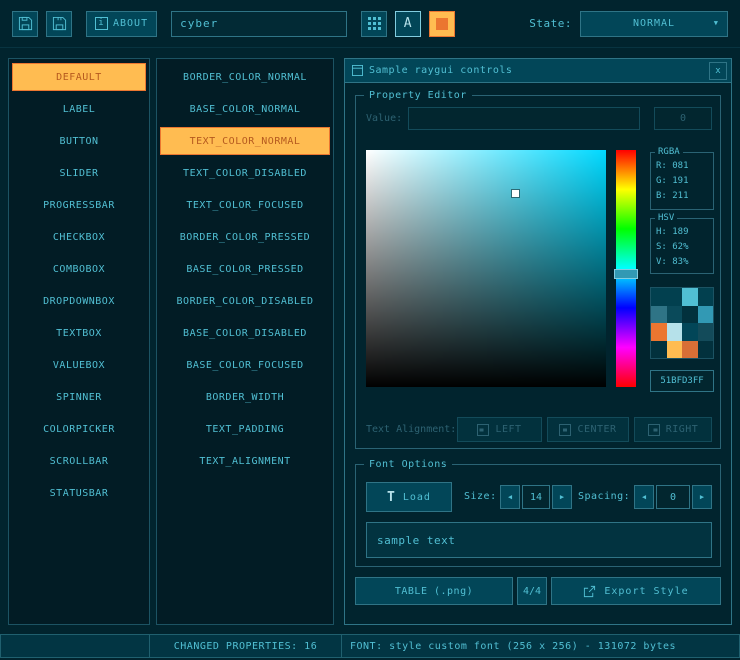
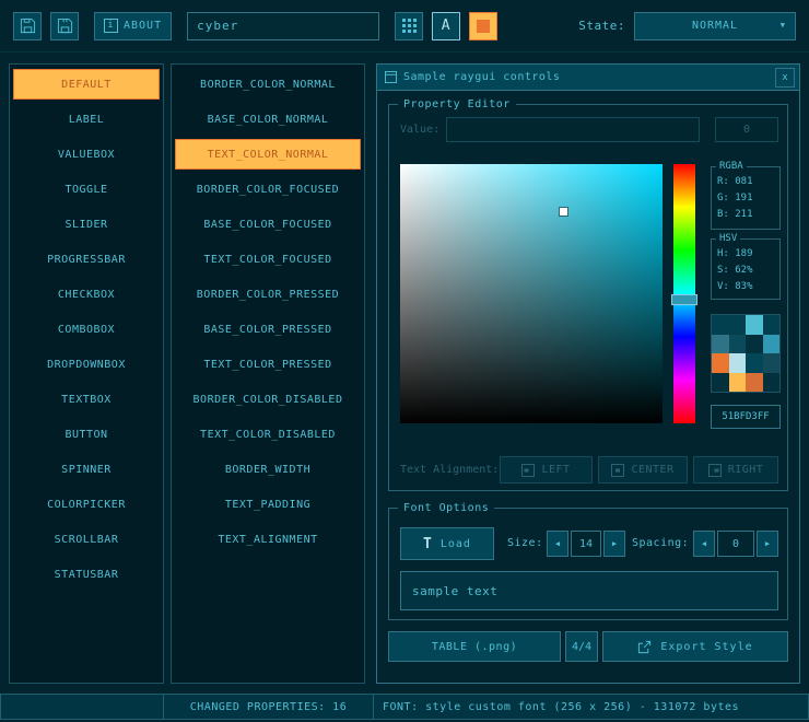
  i
  ABOUT
  cyber
  A
  State:
  NORMAL
  ▼
  DEFAULT
  LABEL
- BUTTON
+ VALUEBOX
+ TOGGLE
  SLIDER
  PROGRESSBAR
  CHECKBOX
  COMBOBOX
  DROPDOWNBOX
  TEXTBOX
- VALUEBOX
+ BUTTON
  SPINNER
  COLORPICKER
  SCROLLBAR
  STATUSBAR
  BORDER_COLOR_NORMAL
  BASE_COLOR_NORMAL
  TEXT_COLOR_NORMAL
+ BORDER_COLOR_FOCUSED
- TEXT_COLOR_DISABLED
+ BASE_COLOR_FOCUSED
  TEXT_COLOR_FOCUSED
  BORDER_COLOR_PRESSED
  BASE_COLOR_PRESSED
+ TEXT_COLOR_PRESSED
  BORDER_COLOR_DISABLED
- BASE_COLOR_DISABLED
- BASE_COLOR_FOCUSED
+ TEXT_COLOR_DISABLED
  BORDER_WIDTH
  TEXT_PADDING
  TEXT_ALIGNMENT
  Sample raygui controls
  x
  Property Editor
  Value:
  0
  RGBA
  R: 081
  G: 191
  B: 211
  HSV
  H: 189
  S: 62%
  V: 83%
  51BFD3FF
  Text Alignment:
  LEFT
  CENTER
  RIGHT
  Font Options
  T
  Load
  Size:
  ◀
  14
  ▶
  Spacing:
  ◀
  0
  ▶
  sample text
  TABLE (.png)
  4/4
  Export Style
  CHANGED PROPERTIES: 16
  FONT: style custom font (256 x 256) - 131072 bytes
